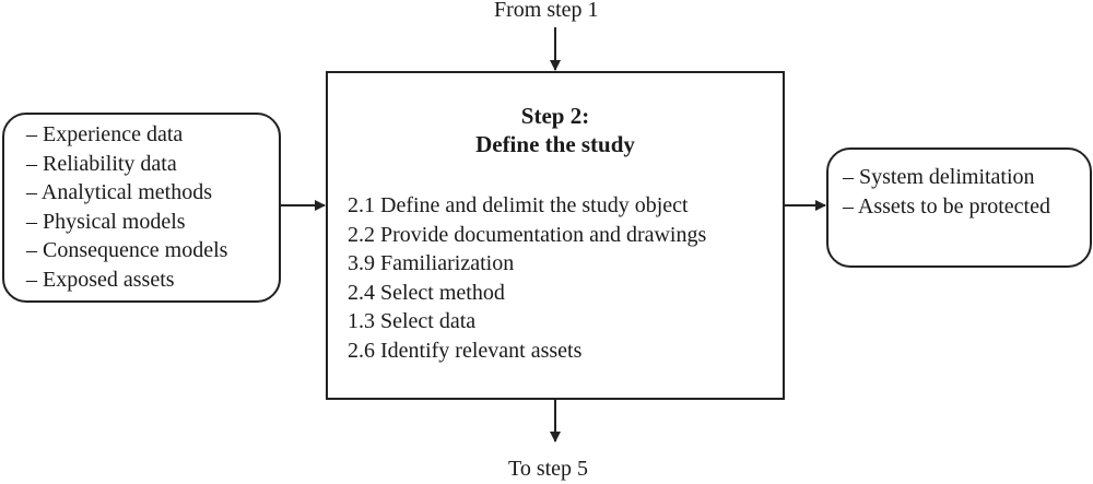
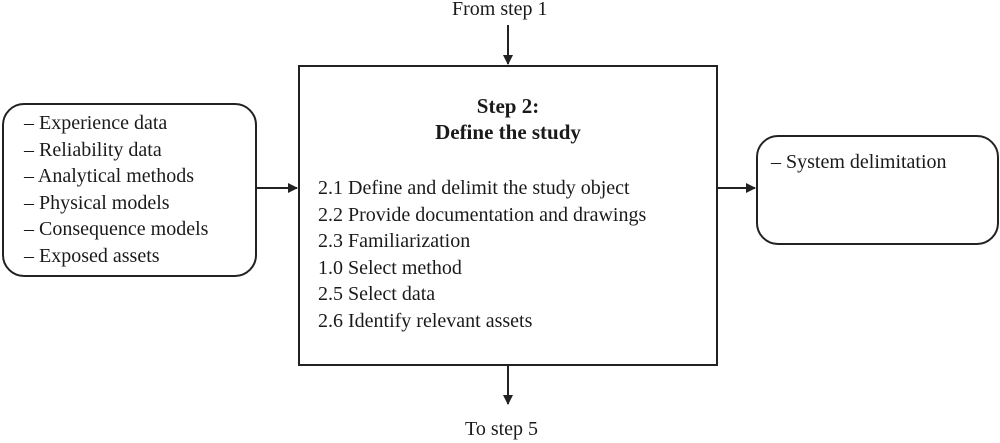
  From step 1
  Step 2:
  Define the study
  2.1 Define and delimit the study object
  2.2 Provide documentation and drawings
- 3.9 Familiarization
+ 2.3 Familiarization
- 2.4 Select method
+ 1.0 Select method
- 1.3 Select data
+ 2.5 Select data
  2.6 Identify relevant assets
  – Experience data
  – Reliability data
  – Analytical methods
  – Physical models
  – Consequence models
  – Exposed assets
  – System delimitation
- – Assets to be protected
  To step 5
